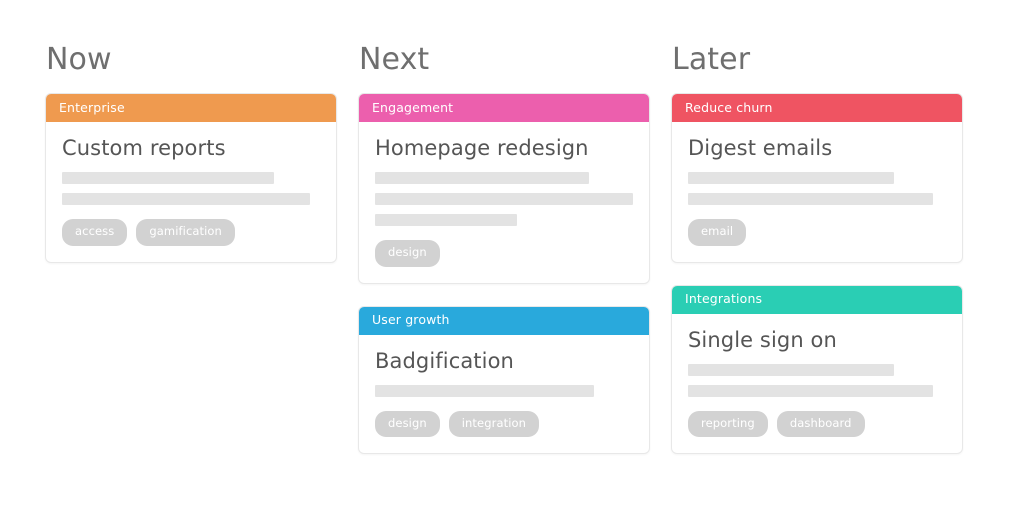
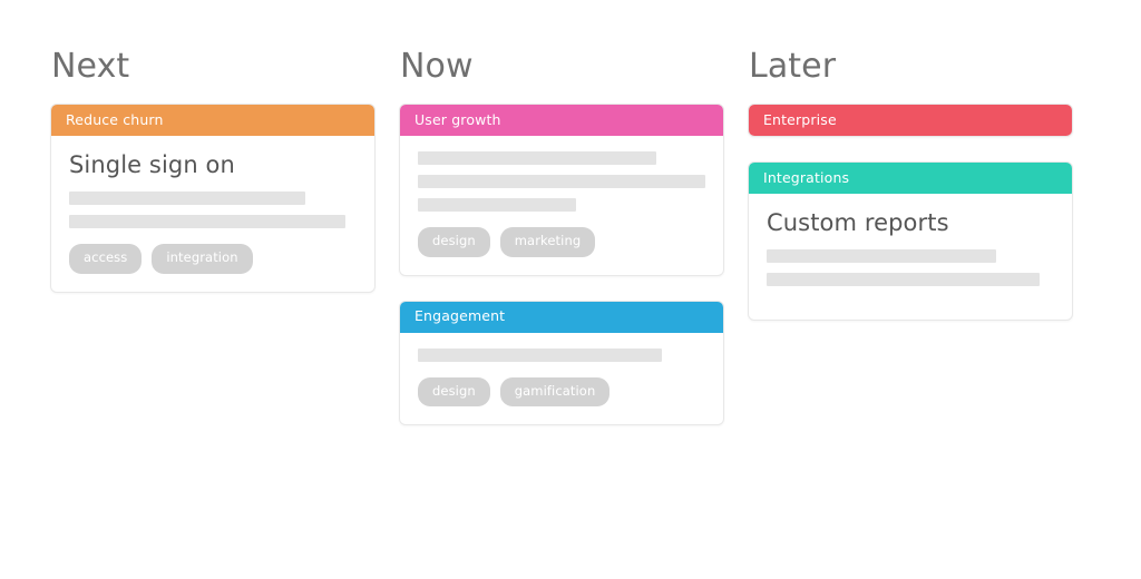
- Now
+ Next
- Enterprise
+ Reduce churn
- Custom reports
+ Single sign on
  access
- gamification
+ integration
- Next
+ Now
- Engagement
+ User growth
- Homepage redesign
  design
+ marketing
- User growth
+ Engagement
- Badgification
  design
- integration
+ gamification
  Later
- Reduce churn
+ Enterprise
- Digest emails
- email
  Integrations
- Single sign on
+ Custom reports
- reporting
- dashboard
